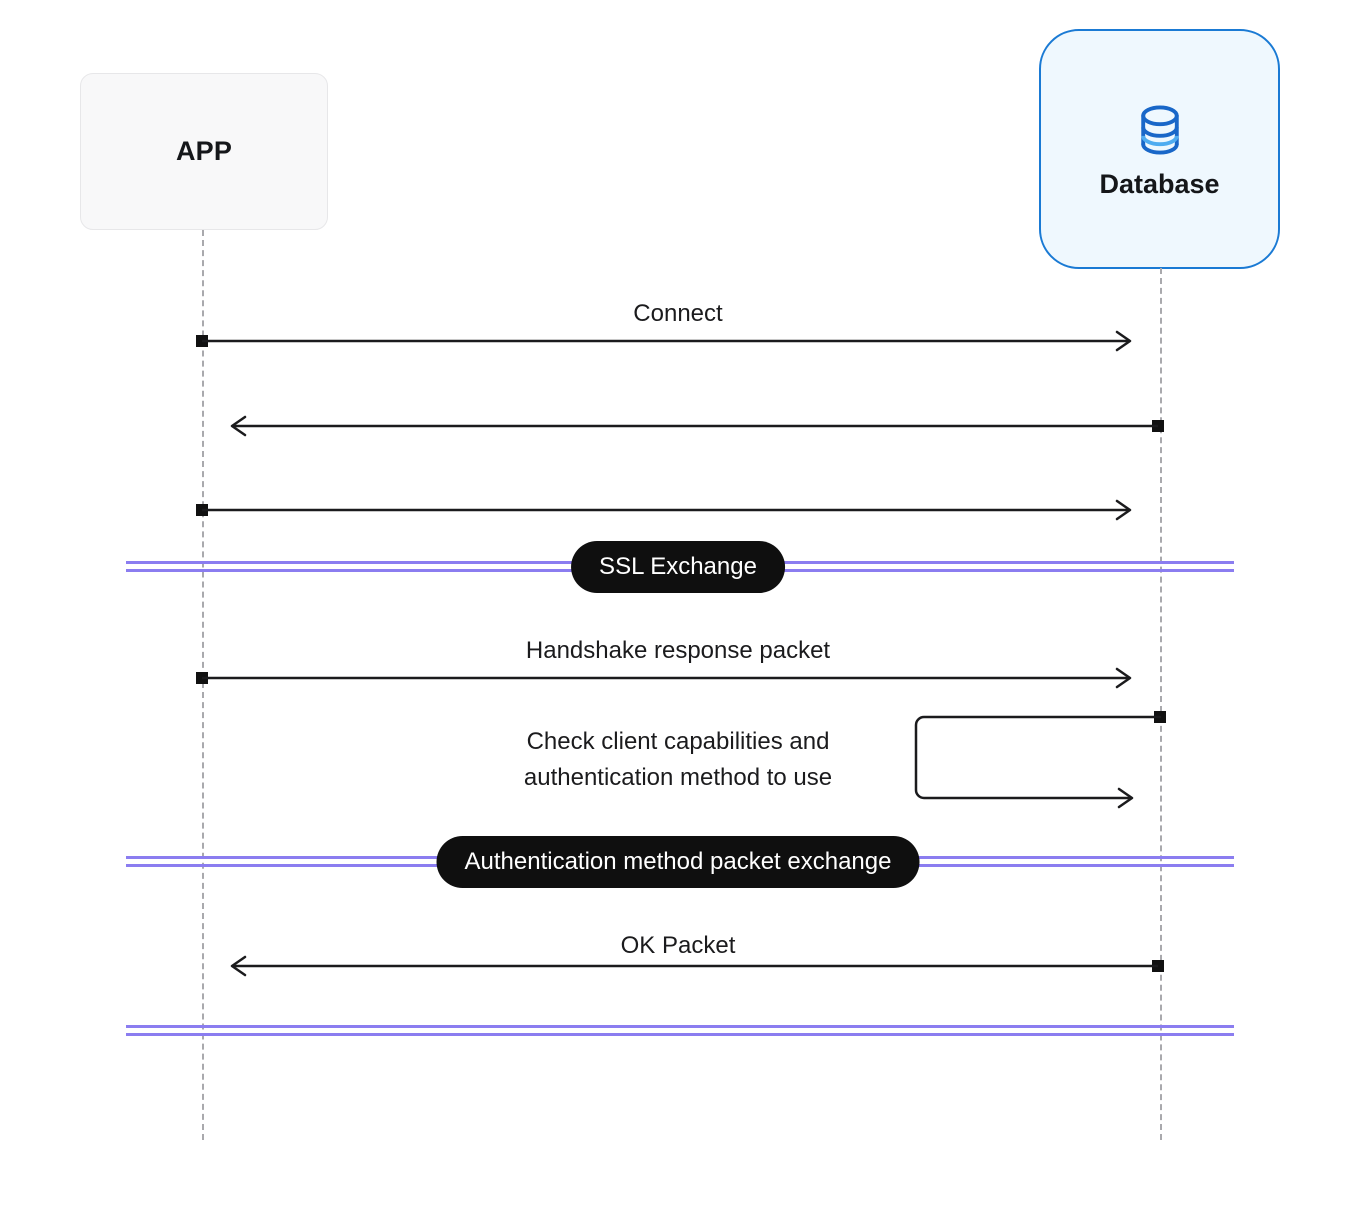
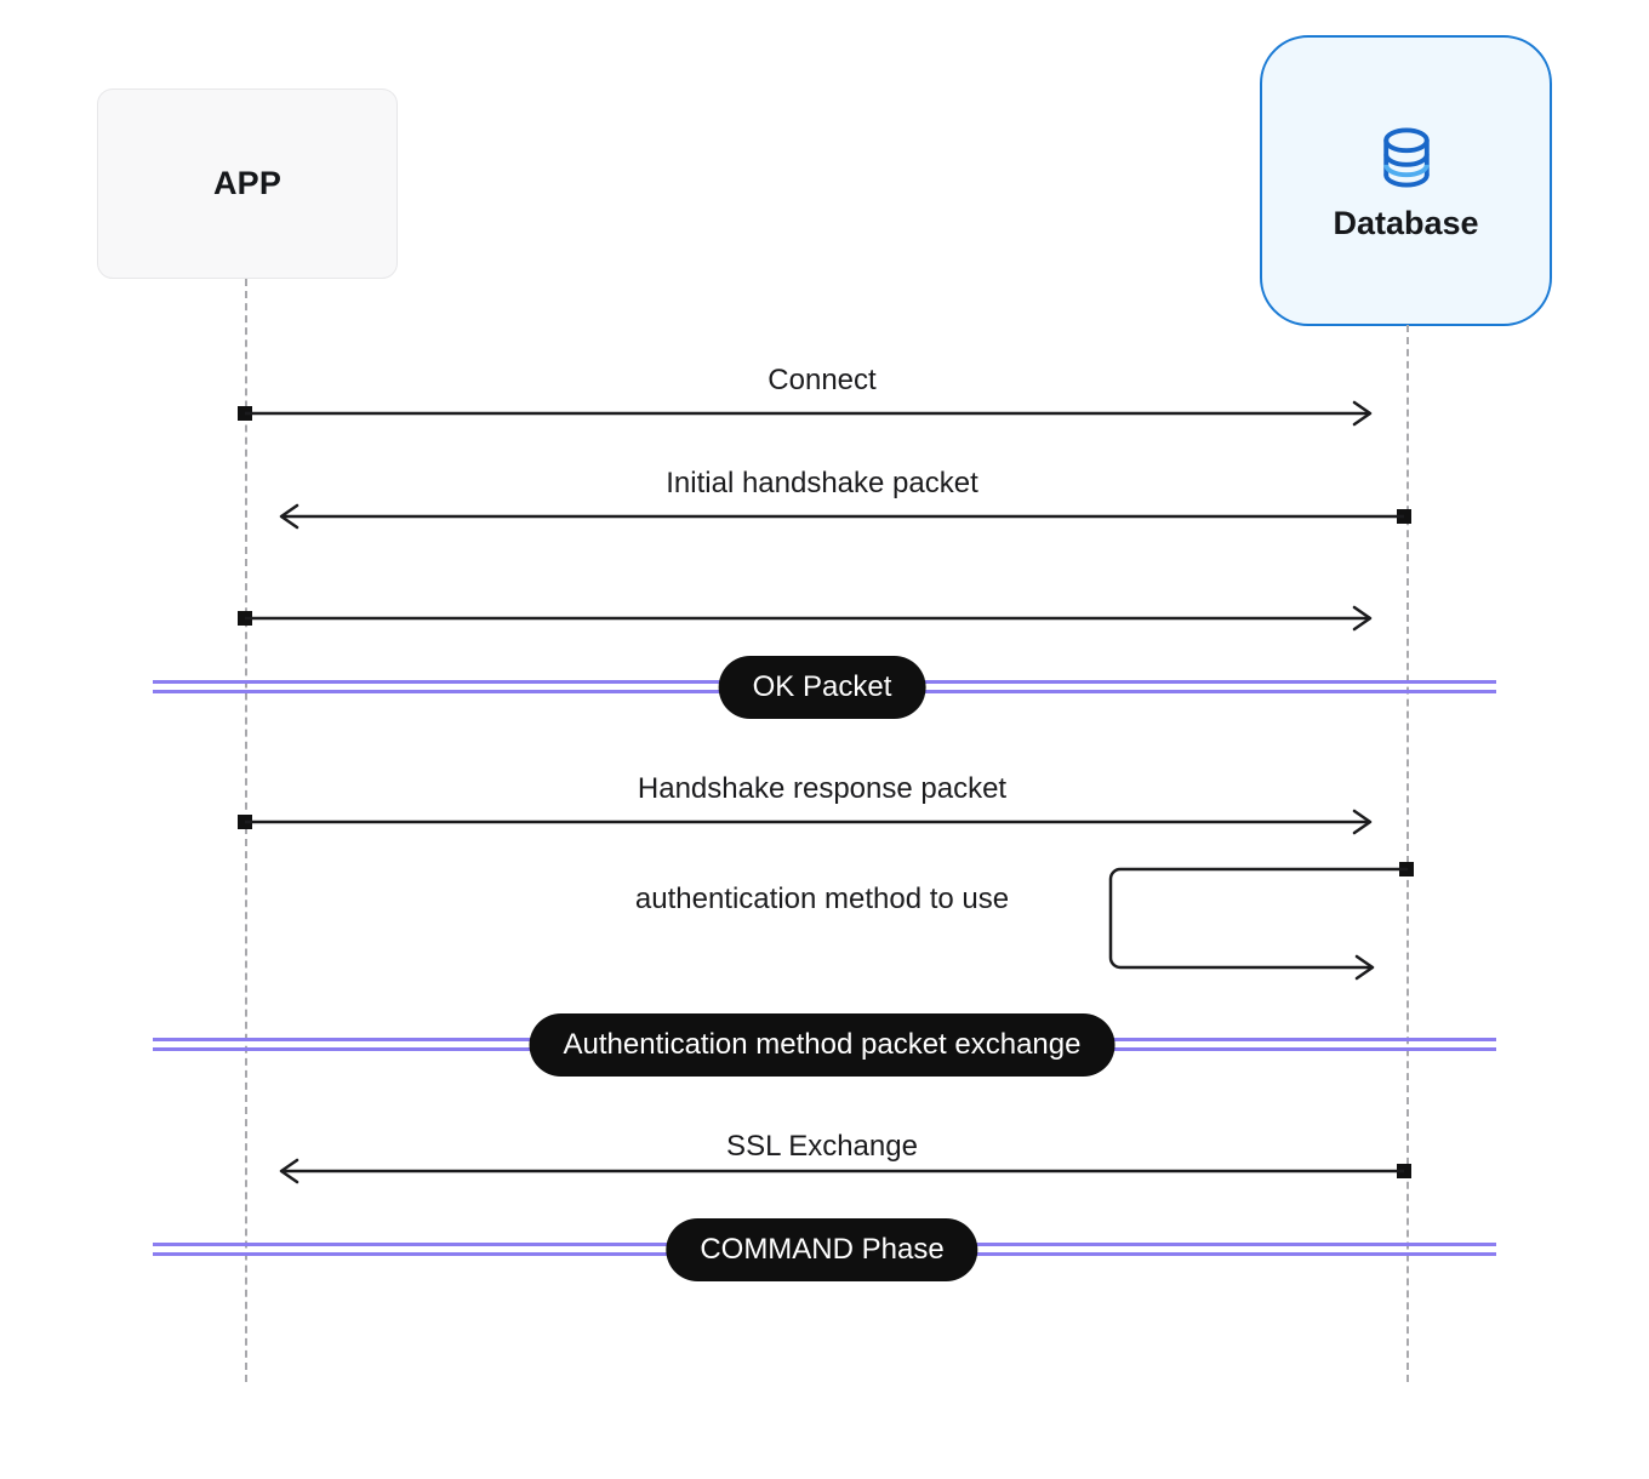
  APP
  Database
  Connect
+ Initial handshake packet
- SSL Exchange
+ OK Packet
  Handshake response packet
- Check client capabilities and
  authentication method to use
  Authentication method packet exchange
- OK Packet
+ SSL Exchange
+ COMMAND Phase
